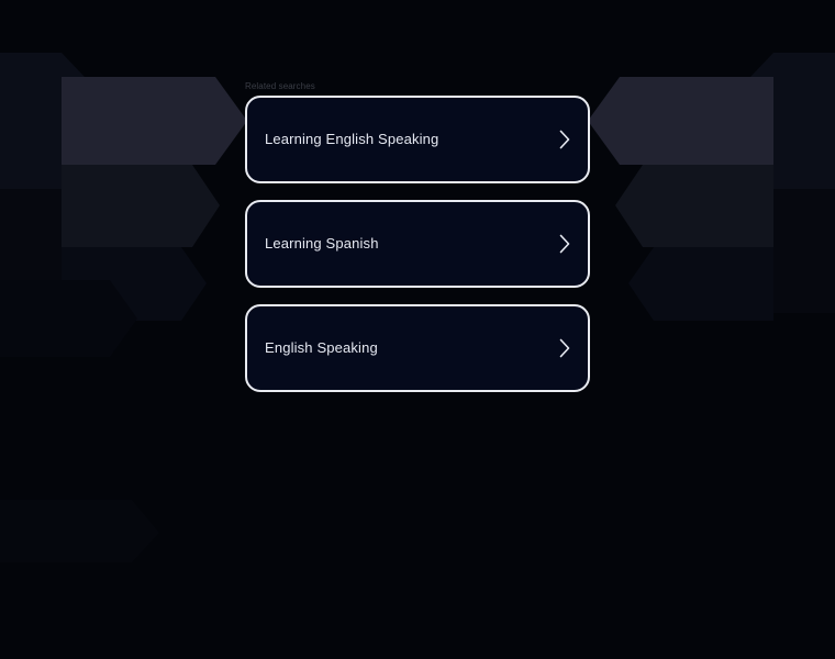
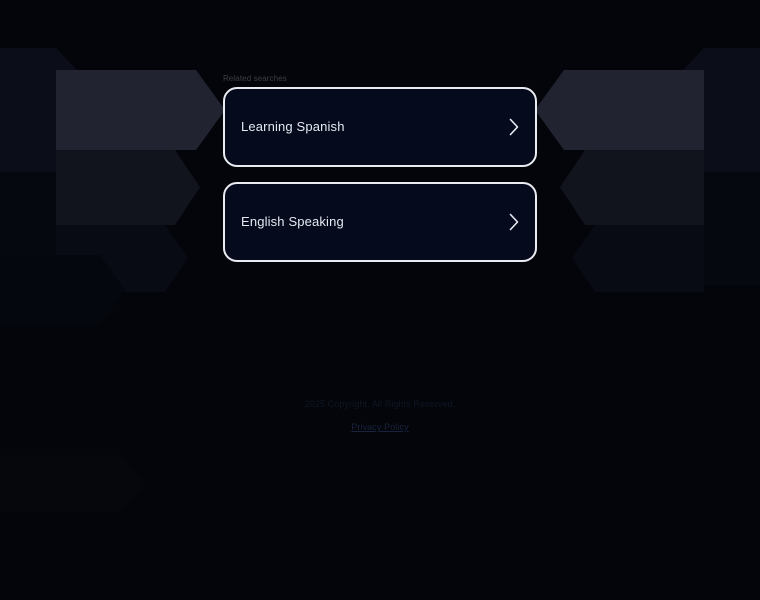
  Related searches
- Learning English Speaking
  Learning Spanish
  English Speaking
+ 2025 Copyright. All Rights Reserved.
+ Privacy Policy
